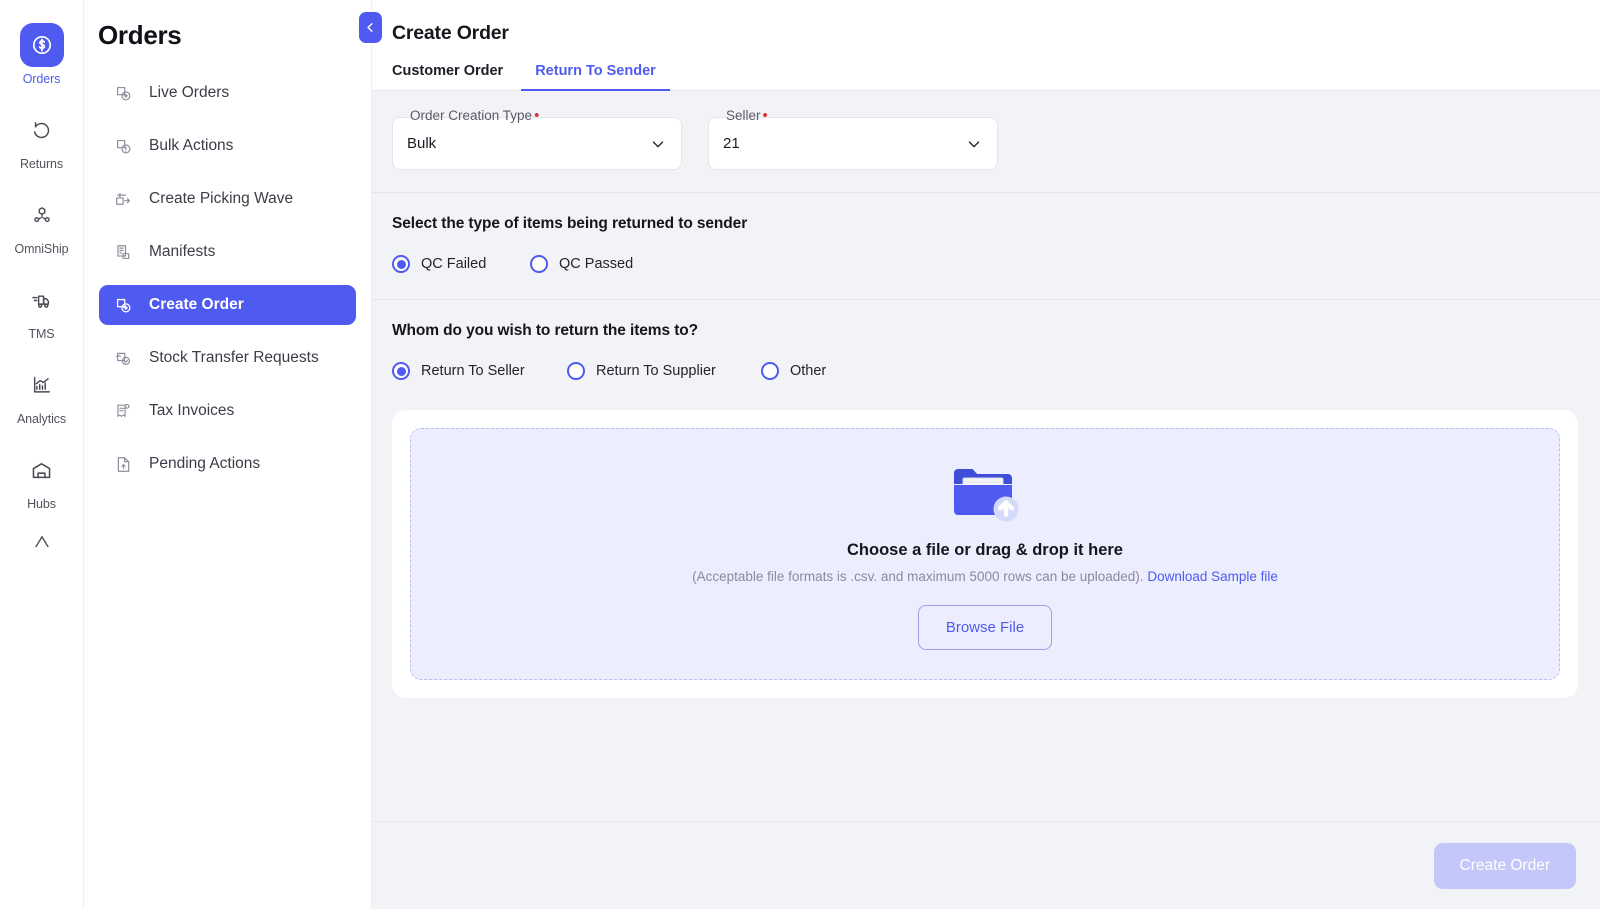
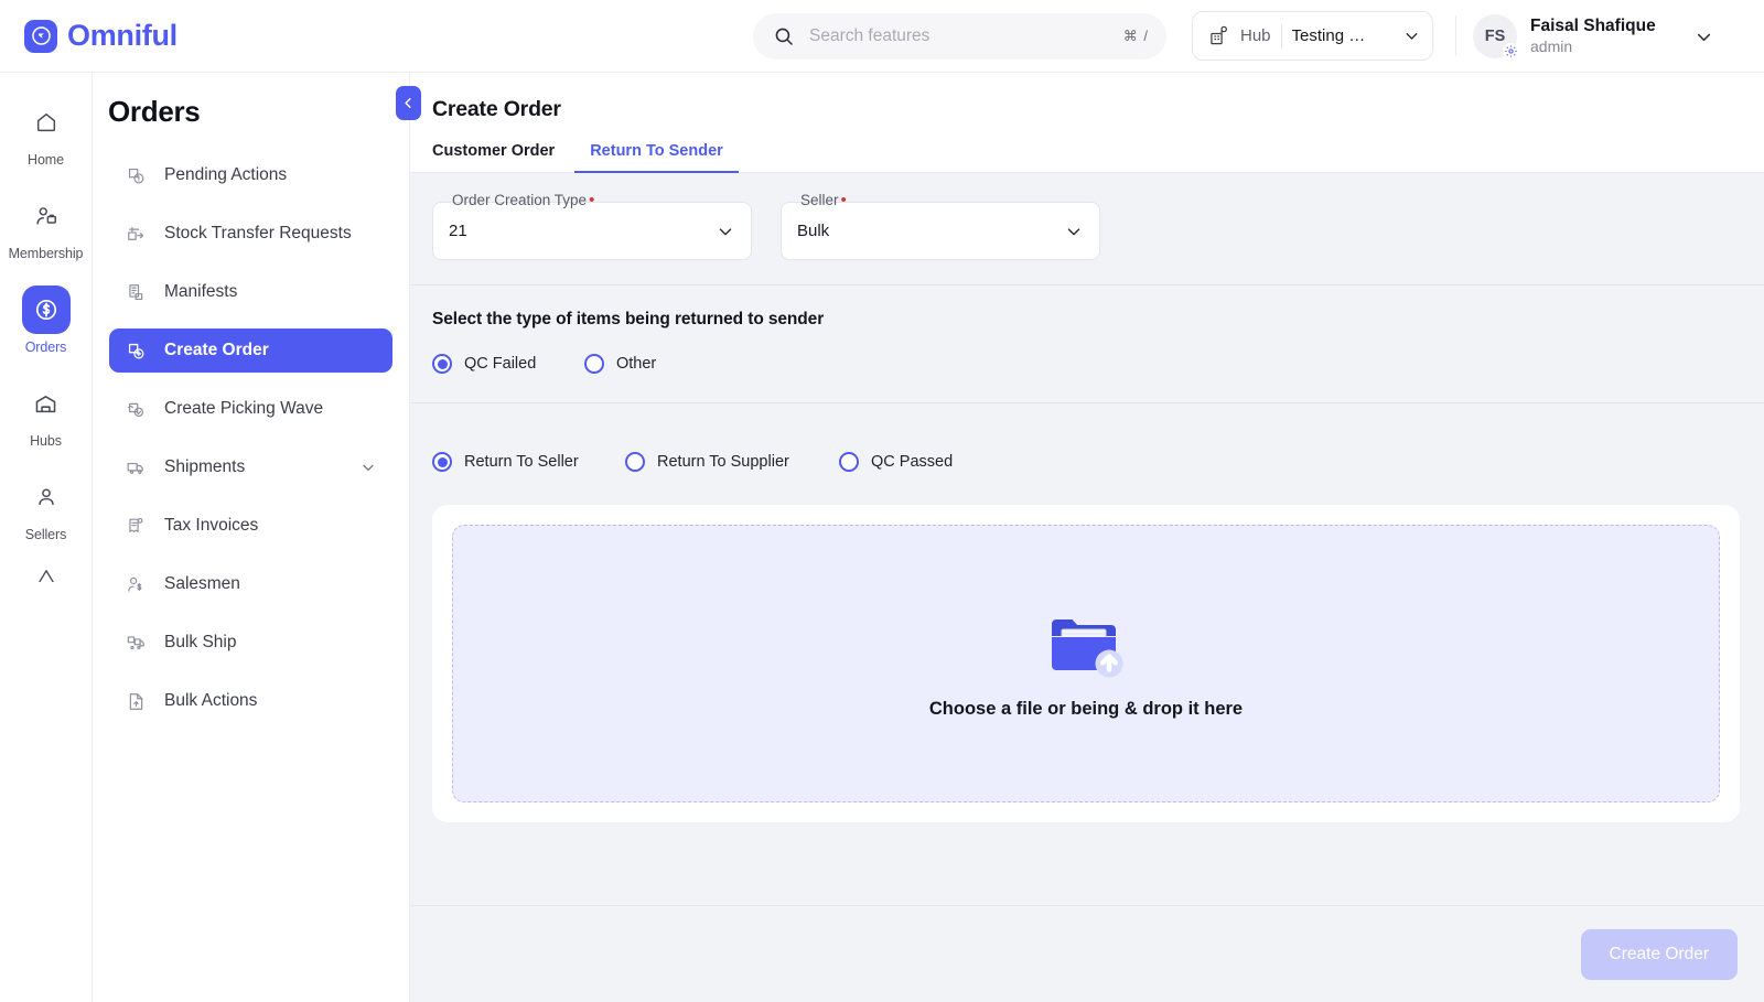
+ Omniful
+ Search features
+ ⌘ /
+ Hub
+ Testing …
+ FS
+ Faisal Shafique
+ admin
+ Home
+ Membership
  Orders
- Returns
- OmniShip
- TMS
- Analytics
  Hubs
+ Sellers
  Orders
- Live Orders
- Bulk Actions
+ Pending Actions
- Create Picking Wave
+ Stock Transfer Requests
  Manifests
  Create Order
- Stock Transfer Requests
+ Create Picking Wave
+ Shipments
  Tax Invoices
+ Salesmen
+ Bulk Ship
- Pending Actions
+ Bulk Actions
  Create Order
  Customer Order
  Return To Sender
  Order Creation Type
  •
- Bulk
+ 21
  Seller
  •
- 21
+ Bulk
  Select the type of items being returned to sender
  QC Failed
- QC Passed
+ Other
- Whom do you wish to return the items to?
  Return To Seller
  Return To Supplier
- Other
+ QC Passed
- Choose a file or drag & drop it here
+ Choose a file or being & drop it here
- (Acceptable file formats is .csv. and maximum 5000 rows can be uploaded). Download Sample file
- Browse File
  Create Order
